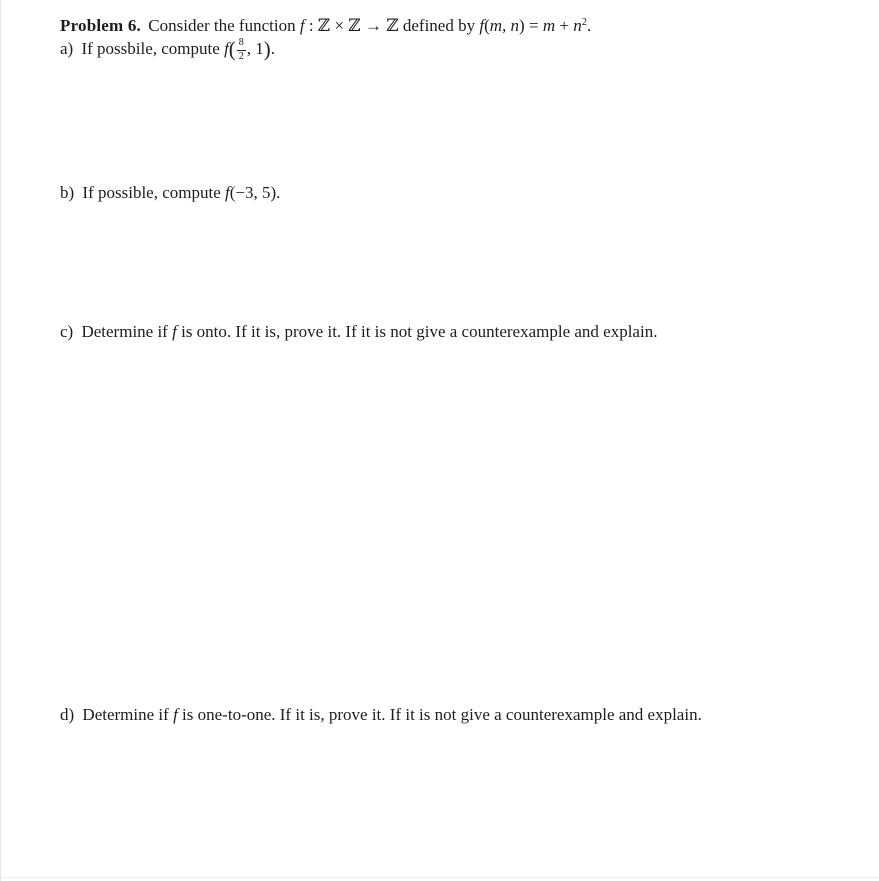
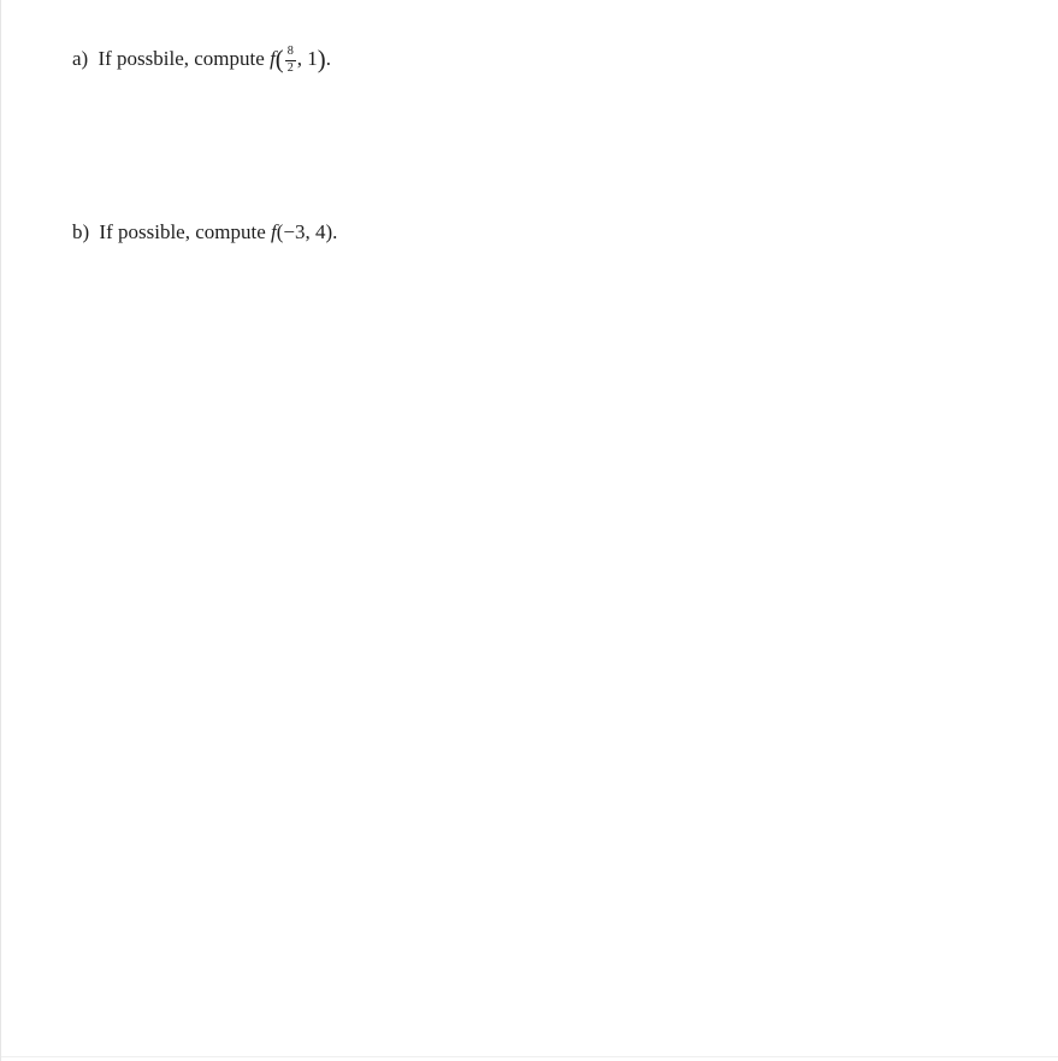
- Problem 6. Consider the function f : ℤ × ℤ → ℤ defined by f(m, n) = m + n2.
  a) If possbile, compute f(
  8
  2
  , 1).
- b) If possible, compute f(−3, 5).
+ b) If possible, compute f(−3, 4).
- c) Determine if f is onto. If it is, prove it. If it is not give a counterexample and explain.
- d) Determine if f is one-to-one. If it is, prove it. If it is not give a counterexample and explain.
